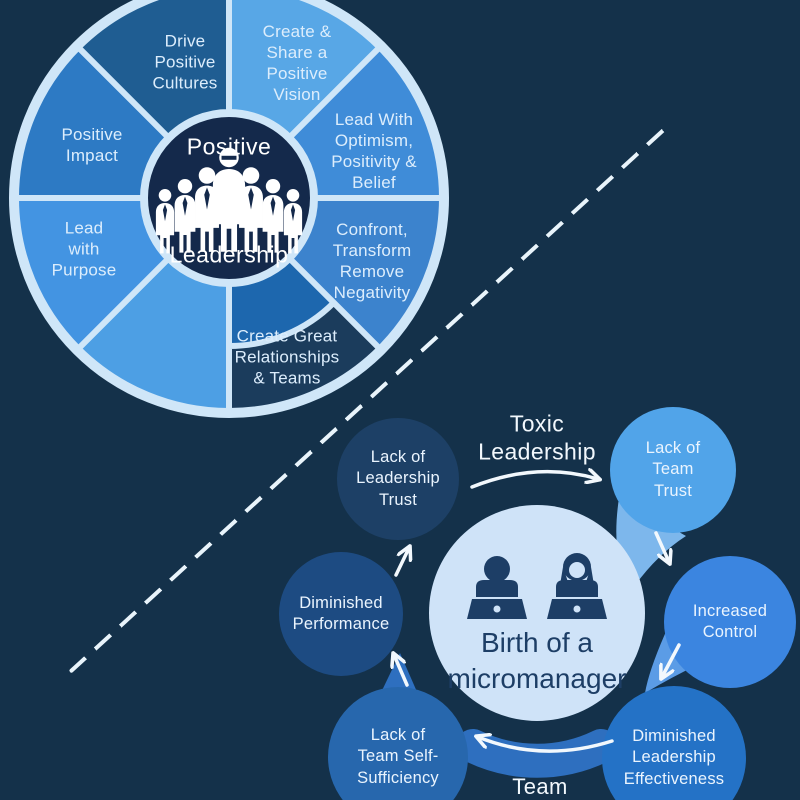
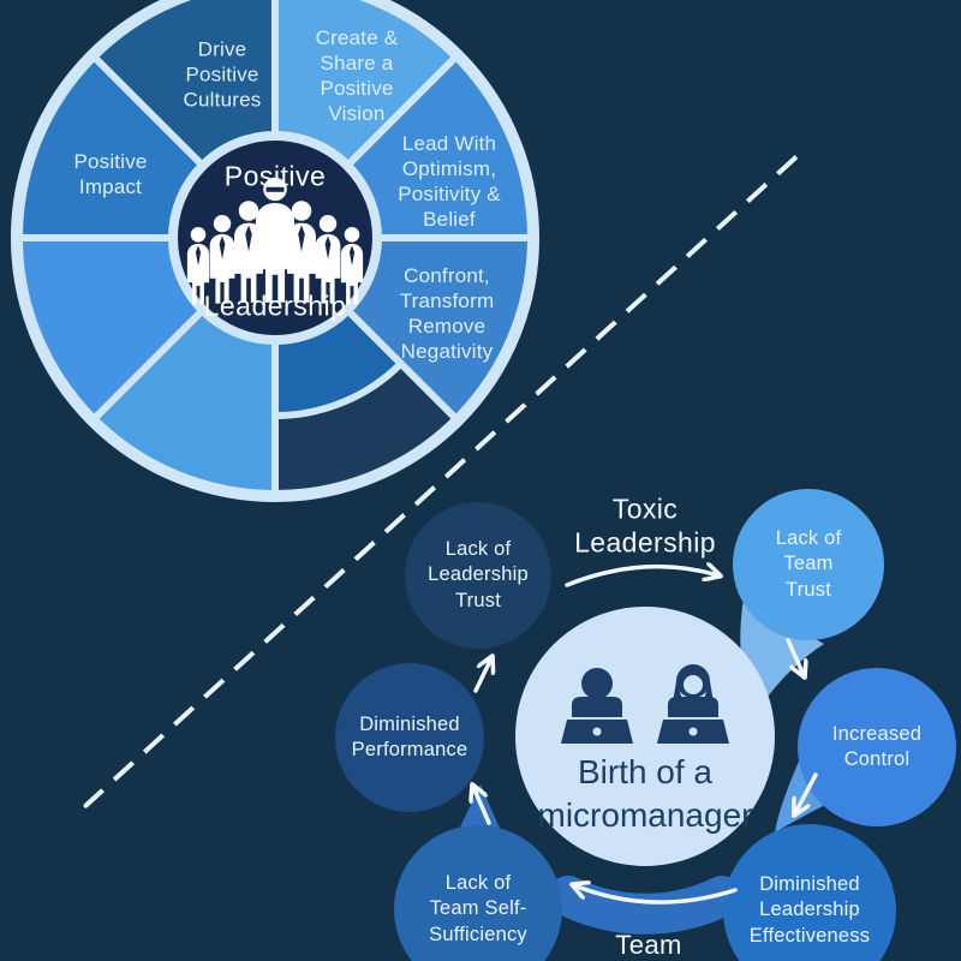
  Create &
  Share a
  Positive
  Vision
  Lead With
  Optimism,
  Positivity &
  Belief
  Confront,
  Transform
  Remove
  Negativity
- Create Great
- Relationships
- & Teams
- Lead
- with
- Purpose
  Positive
  Impact
  Drive
  Positive
  Cultures
  Positive
  Leadership
  Lack of
  Leadership
  Trust
  Lack of
  Team
  Trust
  Increased
  Control
  Diminished
  Leadership
  Effectiveness
  Lack of
  Team Self-
  Sufficiency
  Diminished
  Performance
  Birth of a
  micromanager
  Toxic
  Leadership
  Team
